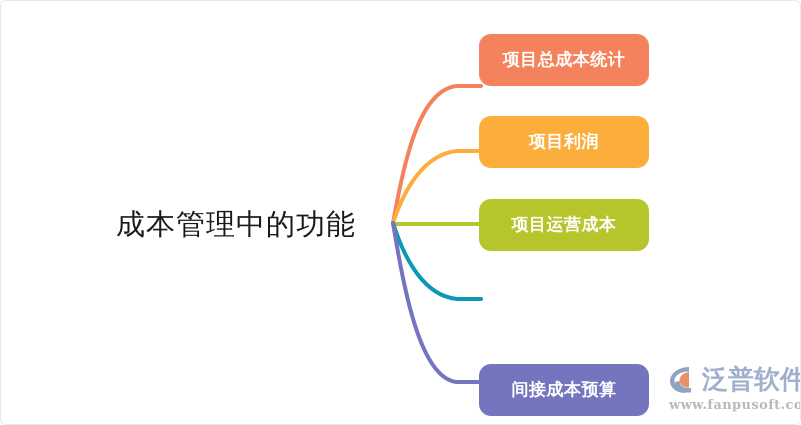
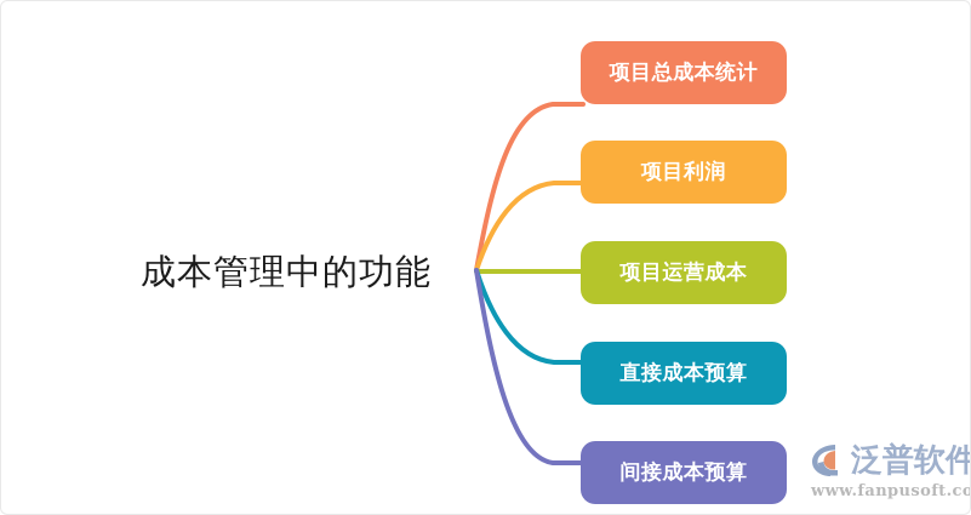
  成本管理中的功能
  项目总成本统计
  项目利润
  项目运营成本
+ 直接成本预算
  间接成本预算
  泛普软件
  www.fanpusoft.co
